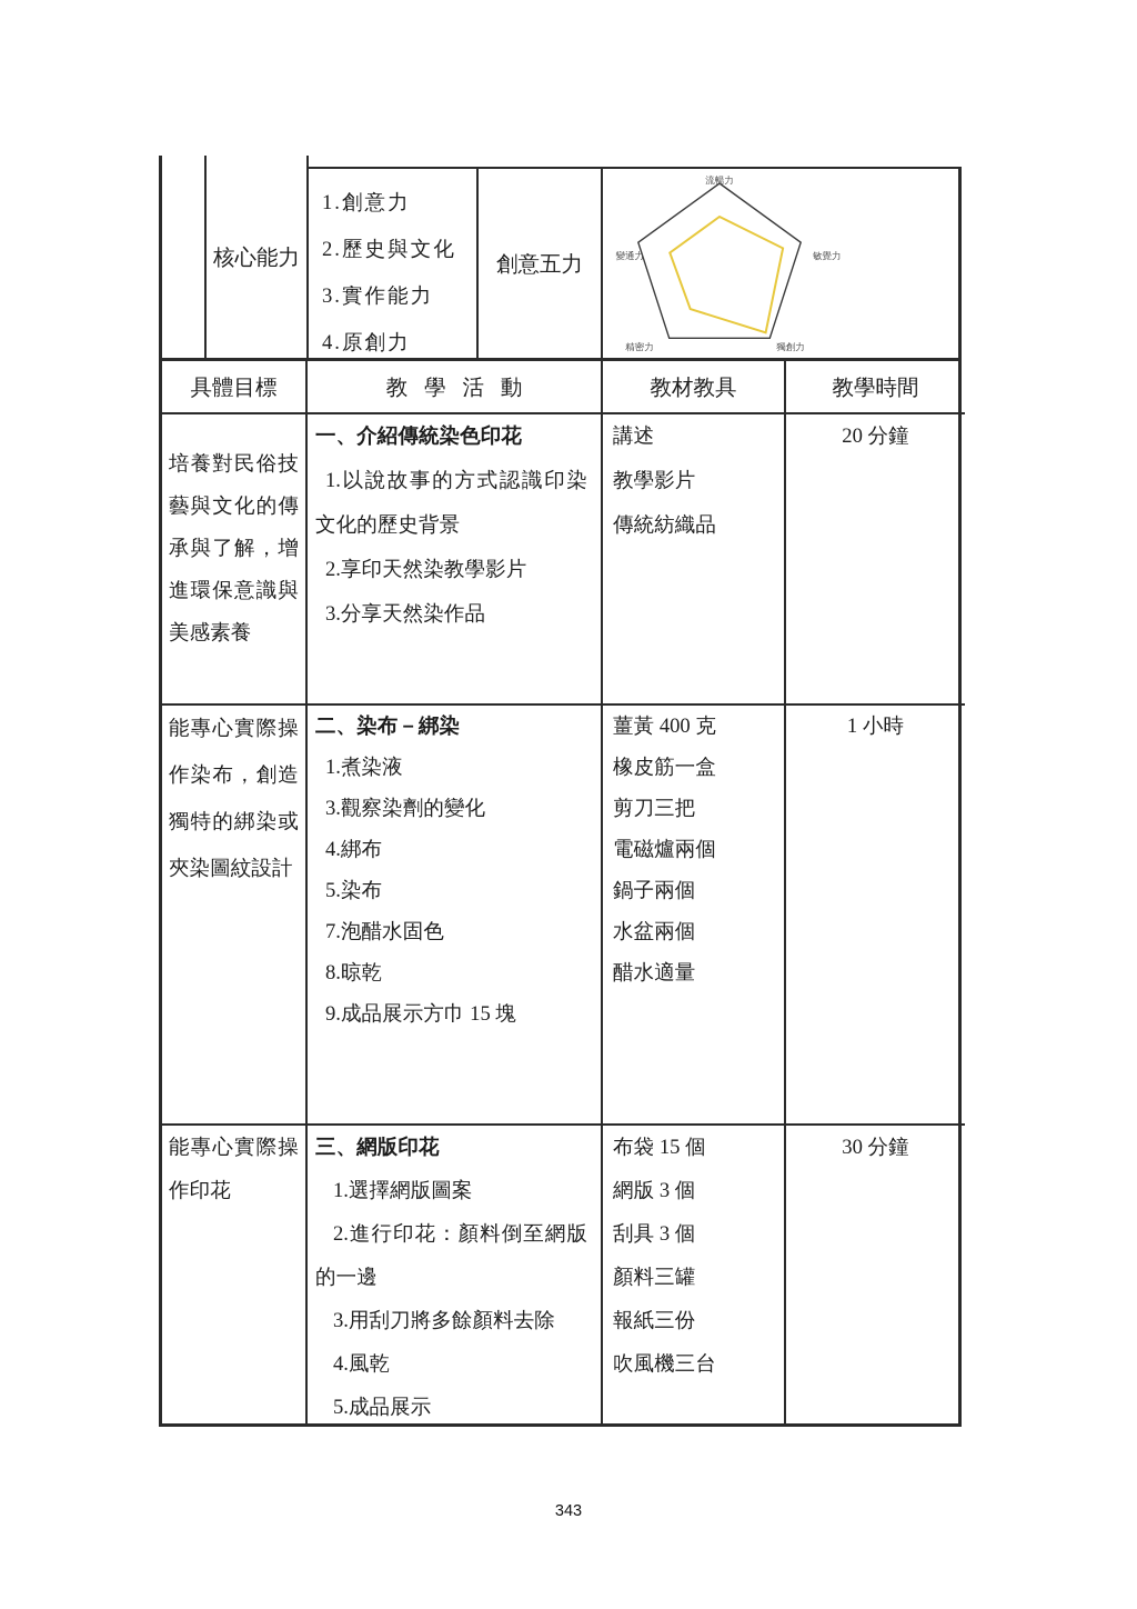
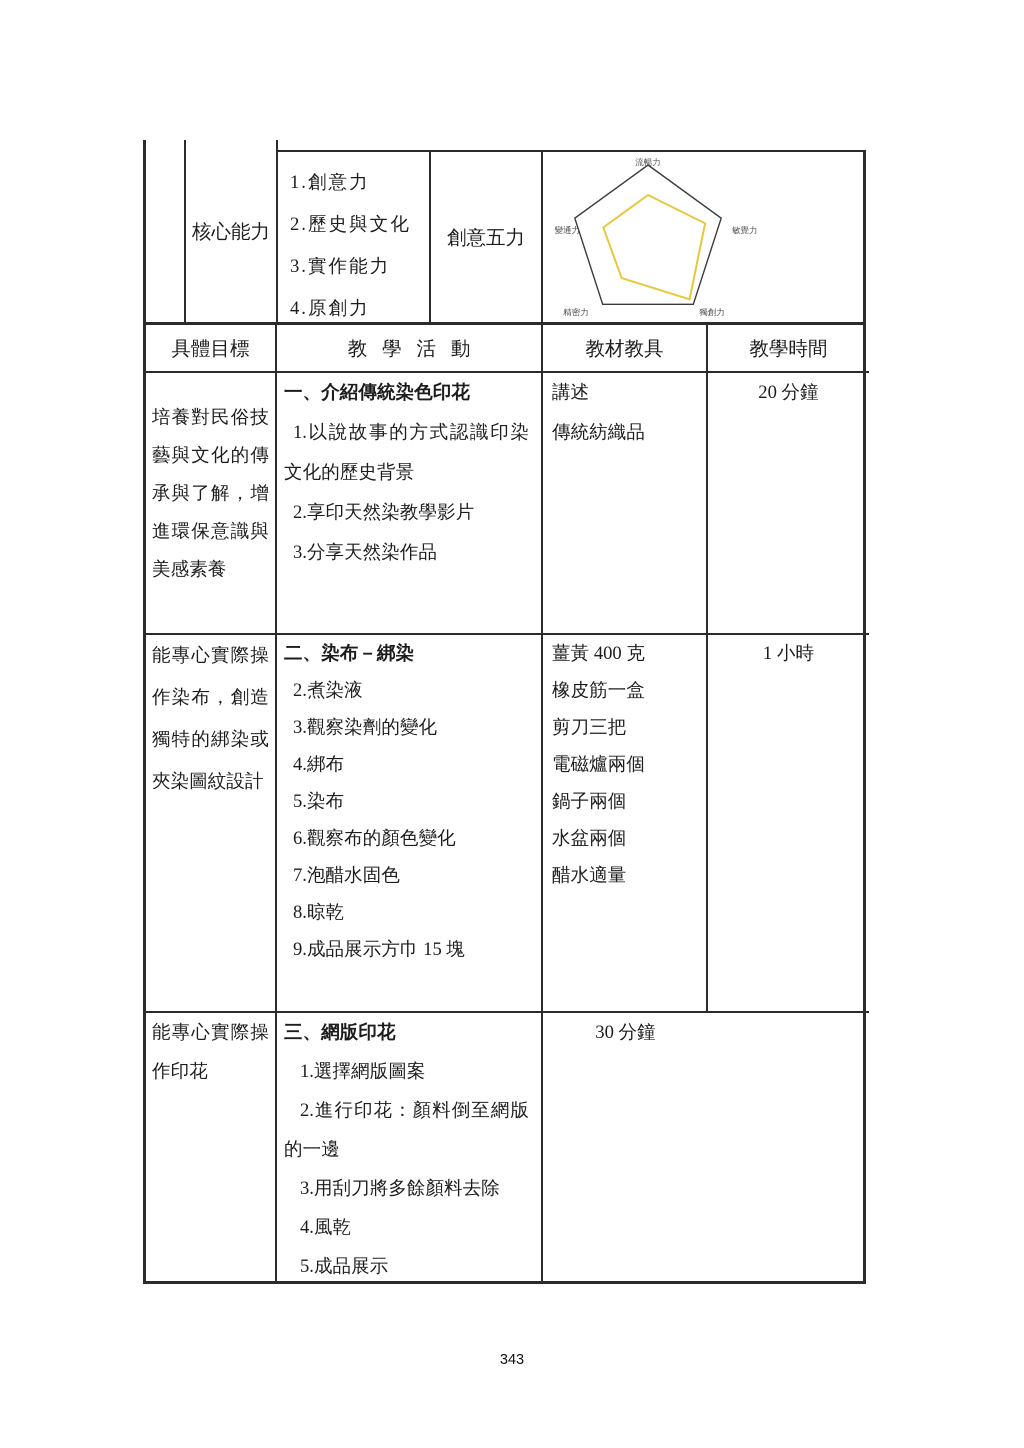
  核心能力
  1.創意力
  2.歷史與文化
  3.實作能力
  4.原創力
  創意五力
  流暢力
  敏覺力
  獨創力
  精密力
  變通力
  具體目標
  教 學 活 動
  教材教具
  教學時間
  培養對民俗技藝與文化的傳承與了解，增進環保意識與美感素養
  一、介紹傳統染色印花
  1.以說故事的方式認識印染文化的歷史背景
  2.享印天然染教學影片
  3.分享天然染作品
  講述
- 教學影片
  傳統紡織品
  20 分鐘
  能專心實際操作染布，創造獨特的綁染或夾染圖紋設計
  二、染布－綁染
- 1.煮染液
+ 2.煮染液
  3.觀察染劑的變化
  4.綁布
  5.染布
+ 6.觀察布的顏色變化
  7.泡醋水固色
  8.晾乾
  9.成品展示方巾 15 塊
  薑黃 400 克
  橡皮筋一盒
  剪刀三把
  電磁爐兩個
  鍋子兩個
  水盆兩個
  醋水適量
  1 小時
  能專心實際操作印花
  三、網版印花
  1.選擇網版圖案
  2.進行印花：顏料倒至網版的一邊
  3.用刮刀將多餘顏料去除
  4.風乾
  5.成品展示
- 布袋 15 個
- 網版 3 個
- 刮具 3 個
- 顏料三罐
- 報紙三份
- 吹風機三台
  30 分鐘
  343
